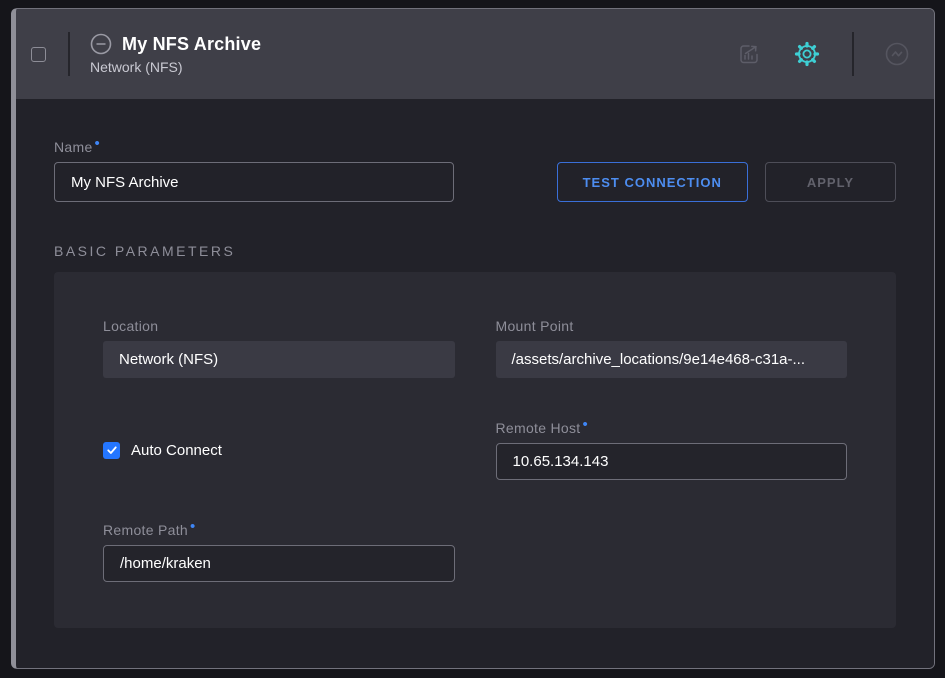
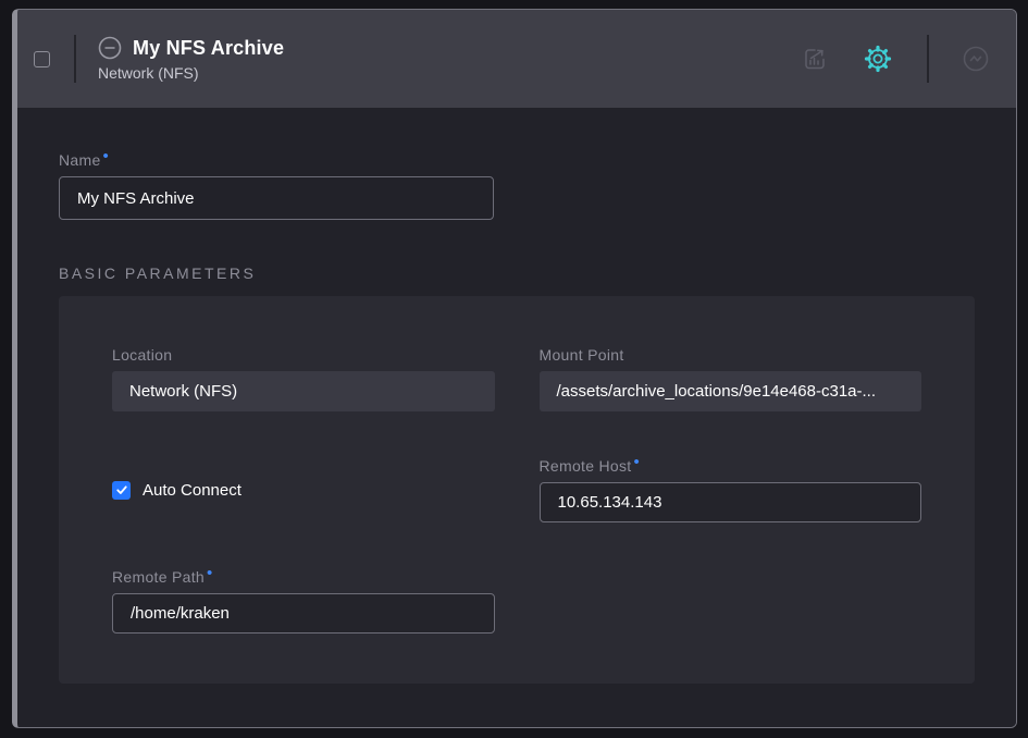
  My NFS Archive
  Network (NFS)
  Name •
  My NFS Archive
- TEST CONNECTION
- APPLY
  BASIC PARAMETERS
  Location
  Network (NFS)
  Mount Point
  /assets/archive_locations/9e14e468-c31a-...
  Auto Connect
  Remote Host •
  10.65.134.143
  Remote Path •
  /home/kraken
